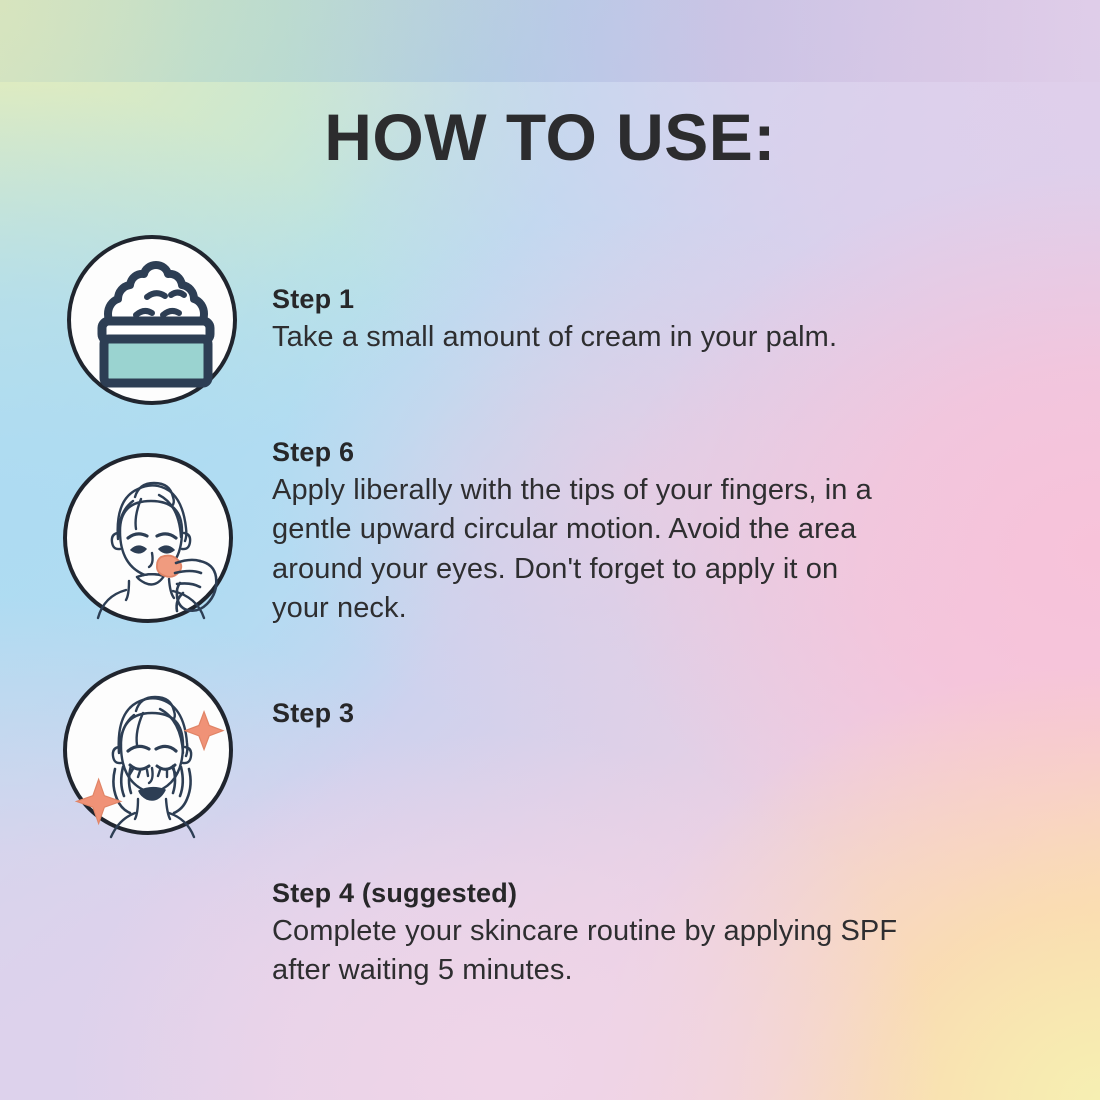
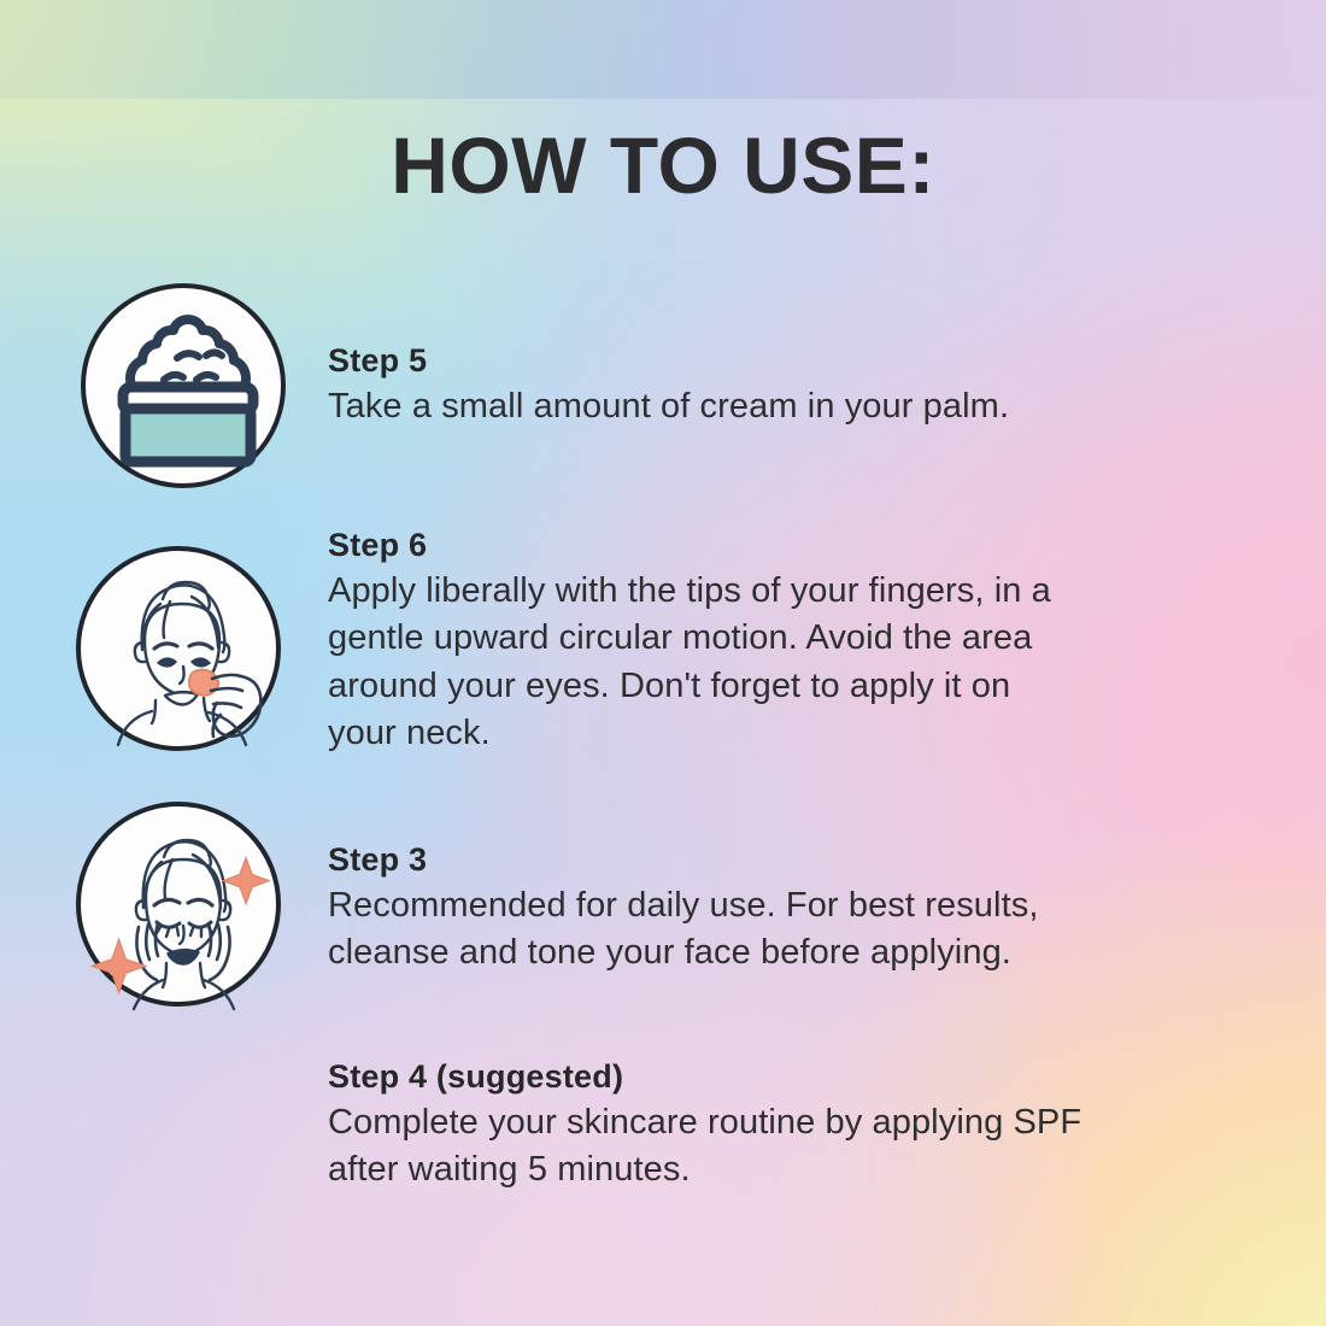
  HOW TO USE:
- Step 1
+ Step 5
  Take a small amount of cream in your palm.
  Step 6
  Apply liberally with the tips of your fingers, in a
  gentle upward circular motion. Avoid the area
  around your eyes. Don't forget to apply it on
  your neck.
  Step 3
+ Recommended for daily use. For best results,
+ cleanse and tone your face before applying.
  Step 4 (suggested)
  Complete your skincare routine by applying SPF
  after waiting 5 minutes.
